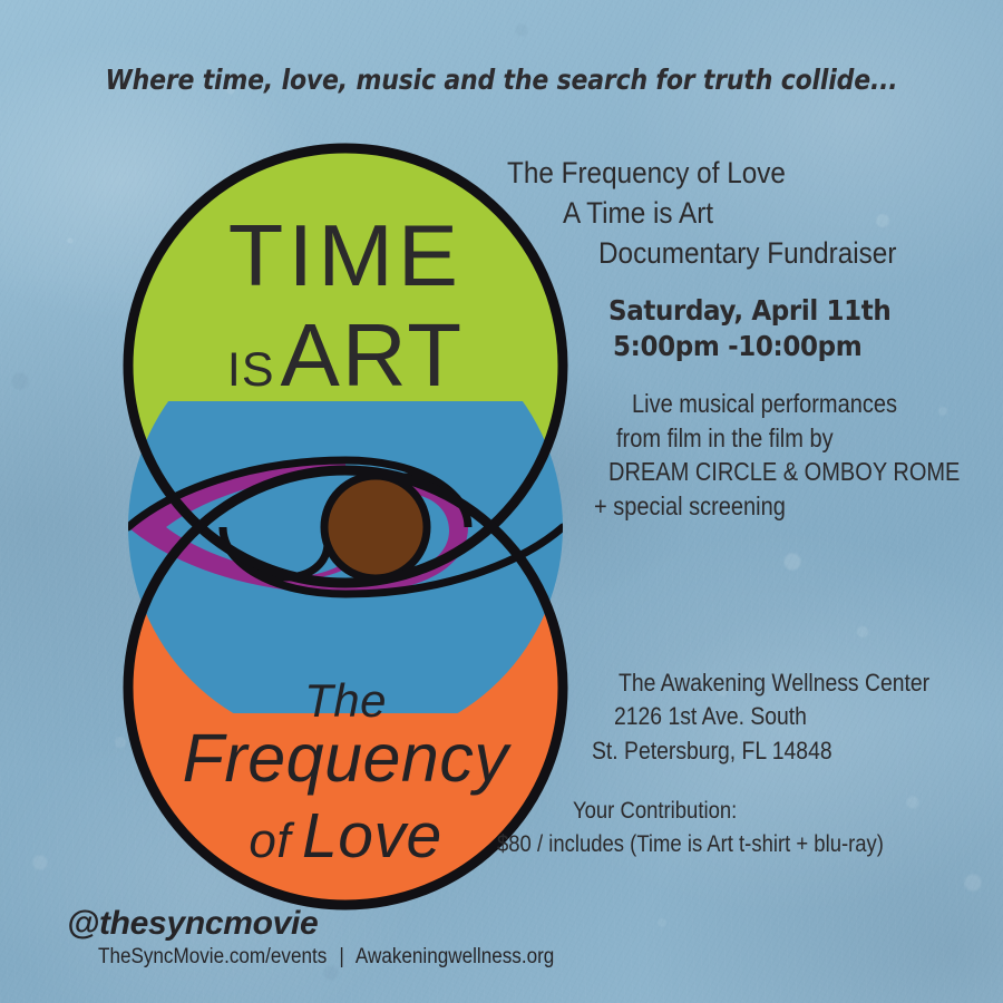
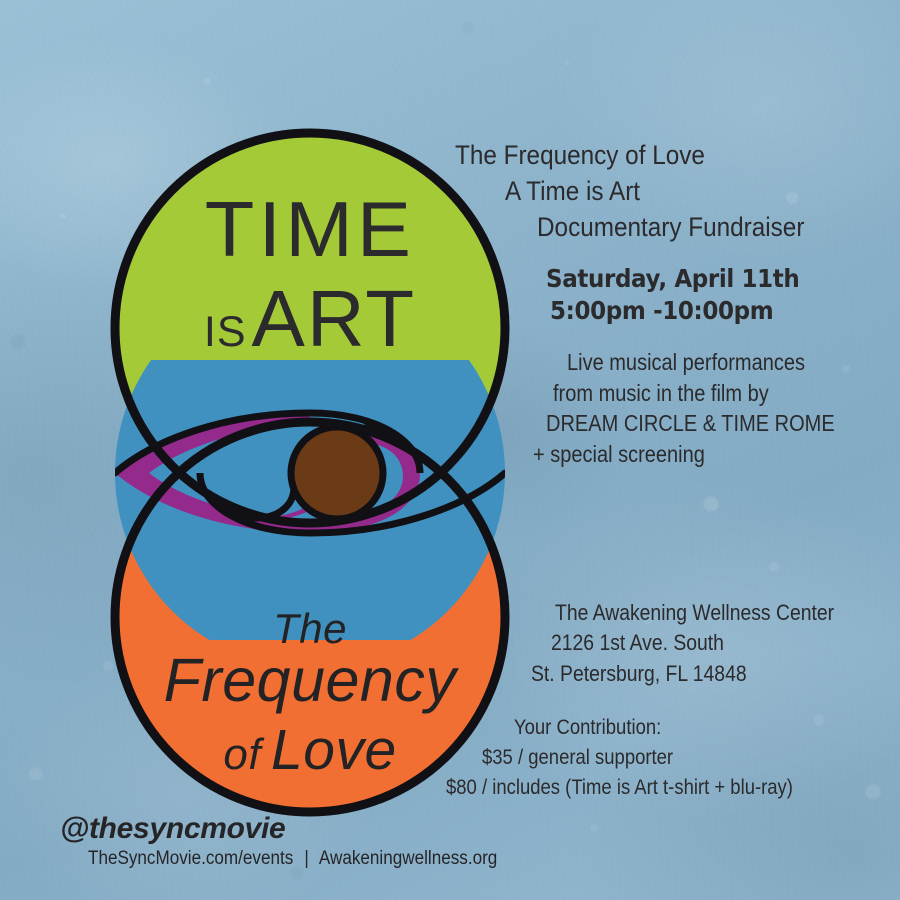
- Where time, love, music and the search for truth collide...
  TIME
  ISART
  The
  Frequency
  of Love
  The Frequency of Love
  A Time is Art
  Documentary Fundraiser
  Saturday, April 11th
  5:00pm -10:00pm
  Live musical performances
- from film in the film by
+ from music in the film by
- DREAM CIRCLE & OMBOY ROME
+ DREAM CIRCLE & TIME ROME
  + special screening
  The Awakening Wellness Center
  2126 1st Ave. South
  St. Petersburg, FL 14848
  Your Contribution:
+ $35 / general supporter
  $80 / includes (Time is Art t-shirt + blu-ray)
  @thesyncmovie
  TheSyncMovie.com/events | Awakeningwellness.org
